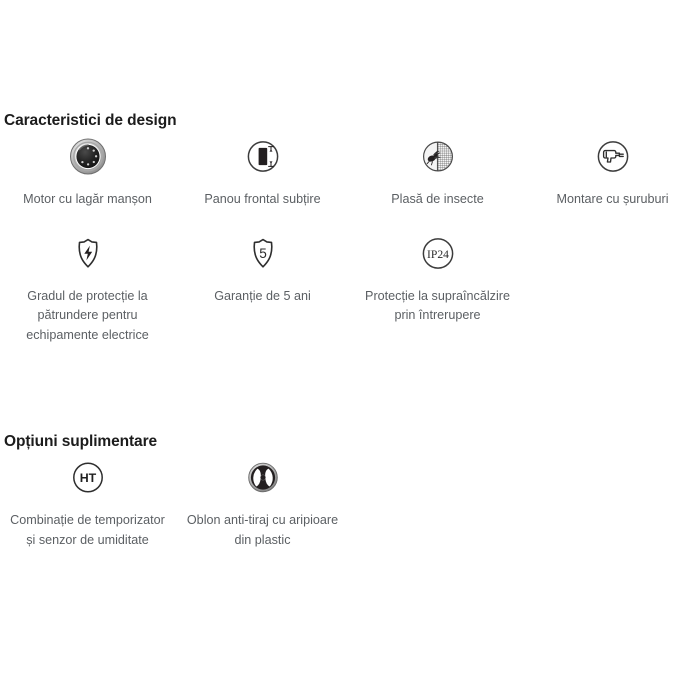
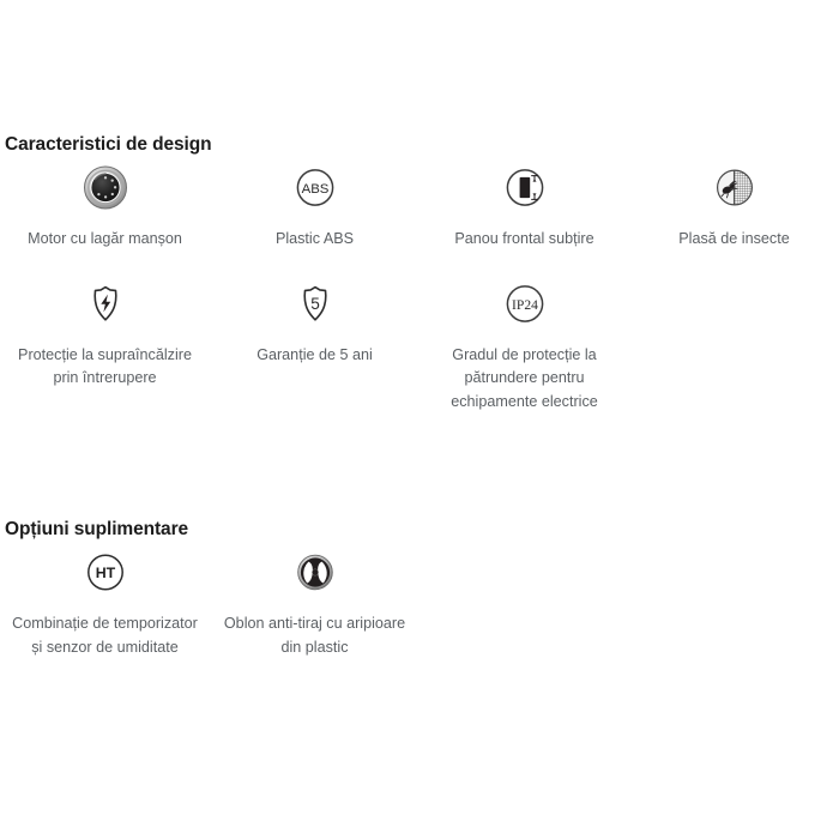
  Caracteristici de design
  Motor cu lagăr manșon
+ ABS
+ Plastic ABS
  Panou frontal subțire
  Plasă de insecte
- Montare cu șuruburi
- Gradul de protecție la pătrundere pentru echipamente electrice
+ Protecție la supraîncălzire prin întrerupere
  5
  Garanție de 5 ani
  IP24
- Protecție la supraîncălzire prin întrerupere
+ Gradul de protecție la pătrundere pentru echipamente electrice
  Opțiuni suplimentare
  HT
  Combinație de temporizator și senzor de umiditate
  Oblon anti-tiraj cu aripioare din plastic
